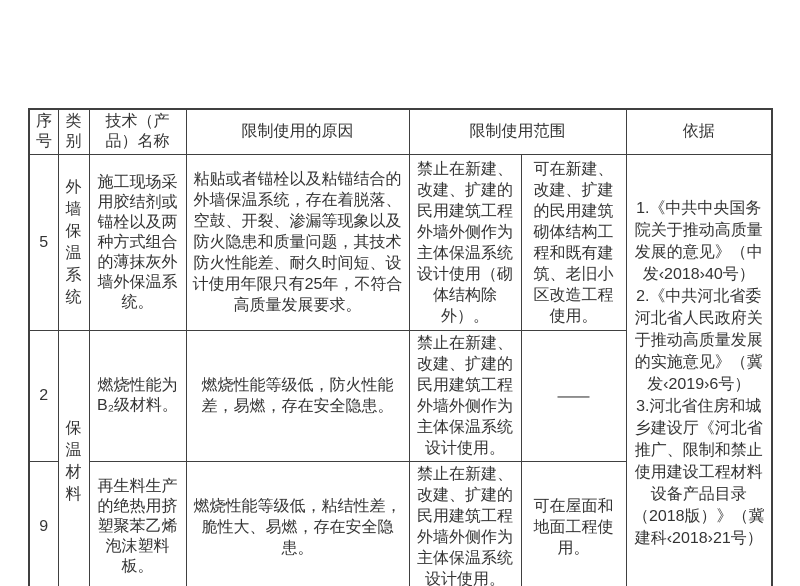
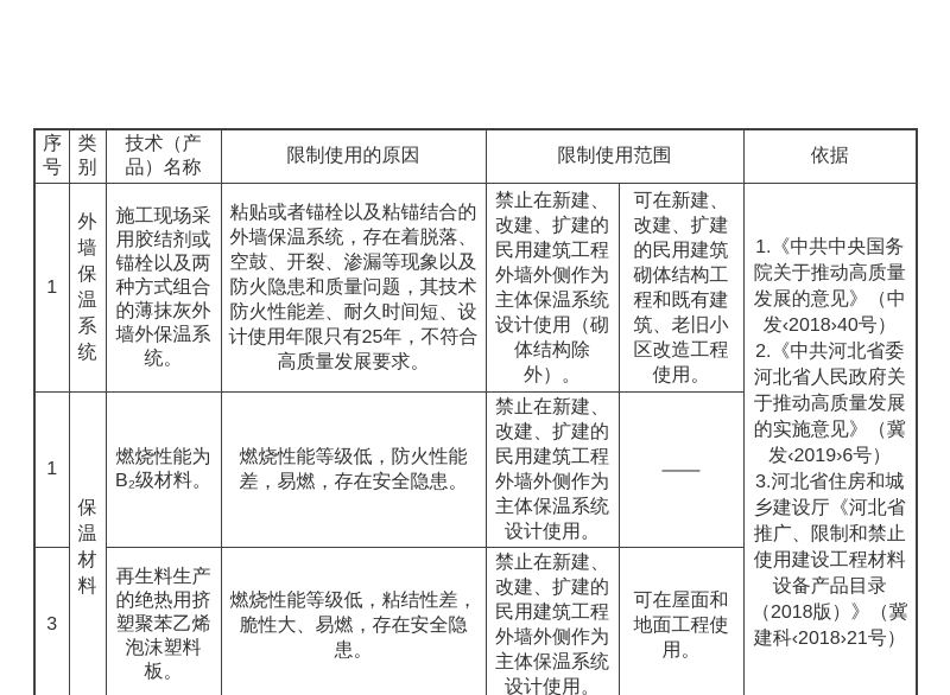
  序号	类别	技术（产品）名称	限制使用的原因	限制使用范围	依据
- 5	外墙保温系统	施工现场采用胶结剂或锚栓以及两种方式组合的薄抹灰外墙外保温系统。	粘贴或者锚栓以及粘锚结合的外墙保温系统，存在着脱落、空鼓、开裂、渗漏等现象以及防火隐患和质量问题，其技术防火性能差、耐久时间短、设计使用年限只有25年，不符合高质量发展要求。	禁止在新建、改建、扩建的民用建筑工程外墙外侧作为主体保温系统设计使用（砌体结构除外）。	可在新建、改建、扩建的民用建筑砌体结构工程和既有建筑、老旧小区改造工程使用。	1.《中共中央国务院关于推动高质量发展的意见》（中发‹2018›40号） 2.《中共河北省委河北省人民政府关于推动高质量发展的实施意见》（冀发‹2019›6号） 3.河北省住房和城乡建设厅《河北省推广、限制和禁止使用建设工程材料设备产品目录（2018版）》（冀建科‹2018›21号）
+ 1	外墙保温系统	施工现场采用胶结剂或锚栓以及两种方式组合的薄抹灰外墙外保温系统。	粘贴或者锚栓以及粘锚结合的外墙保温系统，存在着脱落、空鼓、开裂、渗漏等现象以及防火隐患和质量问题，其技术防火性能差、耐久时间短、设计使用年限只有25年，不符合高质量发展要求。	禁止在新建、改建、扩建的民用建筑工程外墙外侧作为主体保温系统设计使用（砌体结构除外）。	可在新建、改建、扩建的民用建筑砌体结构工程和既有建筑、老旧小区改造工程使用。	1.《中共中央国务院关于推动高质量发展的意见》（中发‹2018›40号） 2.《中共河北省委河北省人民政府关于推动高质量发展的实施意见》（冀发‹2019›6号） 3.河北省住房和城乡建设厅《河北省推广、限制和禁止使用建设工程材料设备产品目录（2018版）》（冀建科‹2018›21号）
- 2	保温材料	燃烧性能为B₂级材料。	燃烧性能等级低，防火性能差，易燃，存在安全隐患。	禁止在新建、改建、扩建的民用建筑工程外墙外侧作为主体保温系统设计使用。	——
+ 1	保温材料	燃烧性能为B₂级材料。	燃烧性能等级低，防火性能差，易燃，存在安全隐患。	禁止在新建、改建、扩建的民用建筑工程外墙外侧作为主体保温系统设计使用。	——
- 9	再生料生产的绝热用挤塑聚苯乙烯泡沫塑料板。	燃烧性能等级低，粘结性差，脆性大、易燃，存在安全隐患。	禁止在新建、改建、扩建的民用建筑工程外墙外侧作为主体保温系统设计使用。	可在屋面和地面工程使用。
+ 3	再生料生产的绝热用挤塑聚苯乙烯泡沫塑料板。	燃烧性能等级低，粘结性差，脆性大、易燃，存在安全隐患。	禁止在新建、改建、扩建的民用建筑工程外墙外侧作为主体保温系统设计使用。	可在屋面和地面工程使用。
